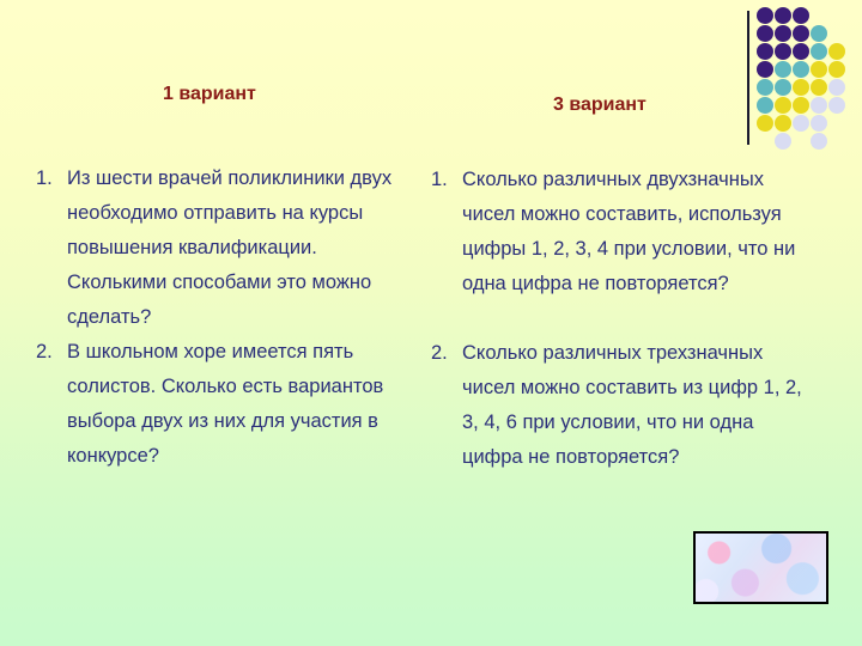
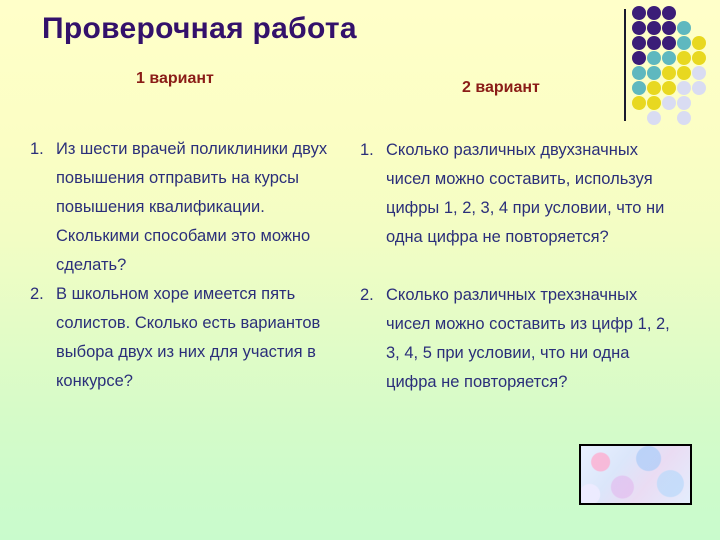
+ Проверочная работа
  1 вариант
- 3 вариант
+ 2 вариант
  1.
- Из шести врачей поликлиники двух необходимо отправить на курсы повышения квалификации. Сколькими способами это можно сделать?
+ Из шести врачей поликлиники двух повышения отправить на курсы повышения квалификации. Сколькими способами это можно сделать?
  2.
  В школьном хоре имеется пять солистов. Сколько есть вариантов выбора двух из них для участия в конкурсе?
  1.
  Сколько различных двухзначных чисел можно составить, используя цифры 1, 2, 3, 4 при условии, что ни одна цифра не повторяется?
  2.
- Сколько различных трехзначных чисел можно составить из цифр 1, 2, 3, 4, 6 при условии, что ни одна цифра не повторяется?
+ Сколько различных трехзначных чисел можно составить из цифр 1, 2, 3, 4, 5 при условии, что ни одна цифра не повторяется?
